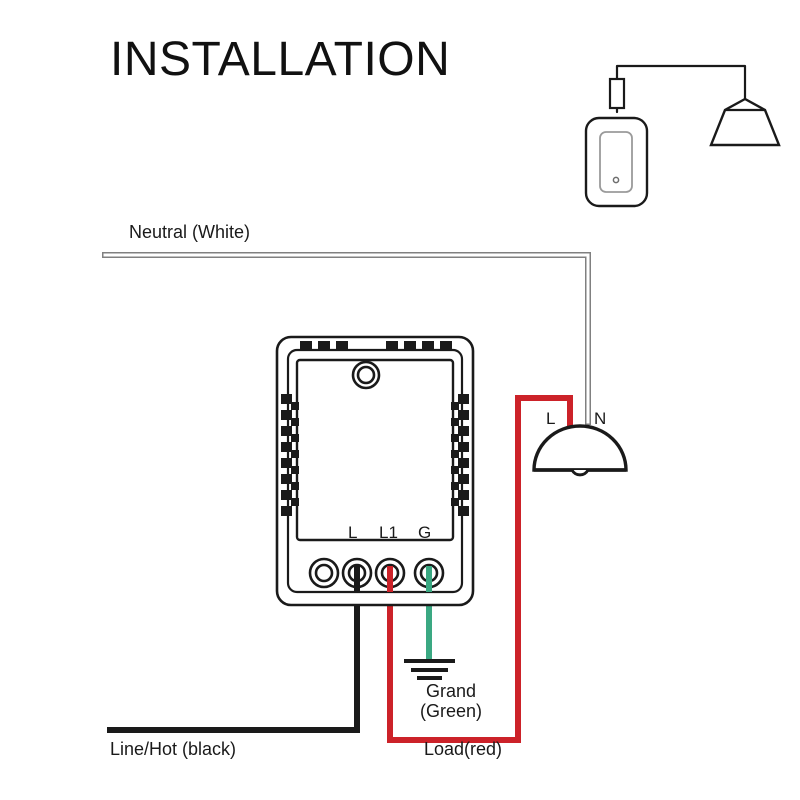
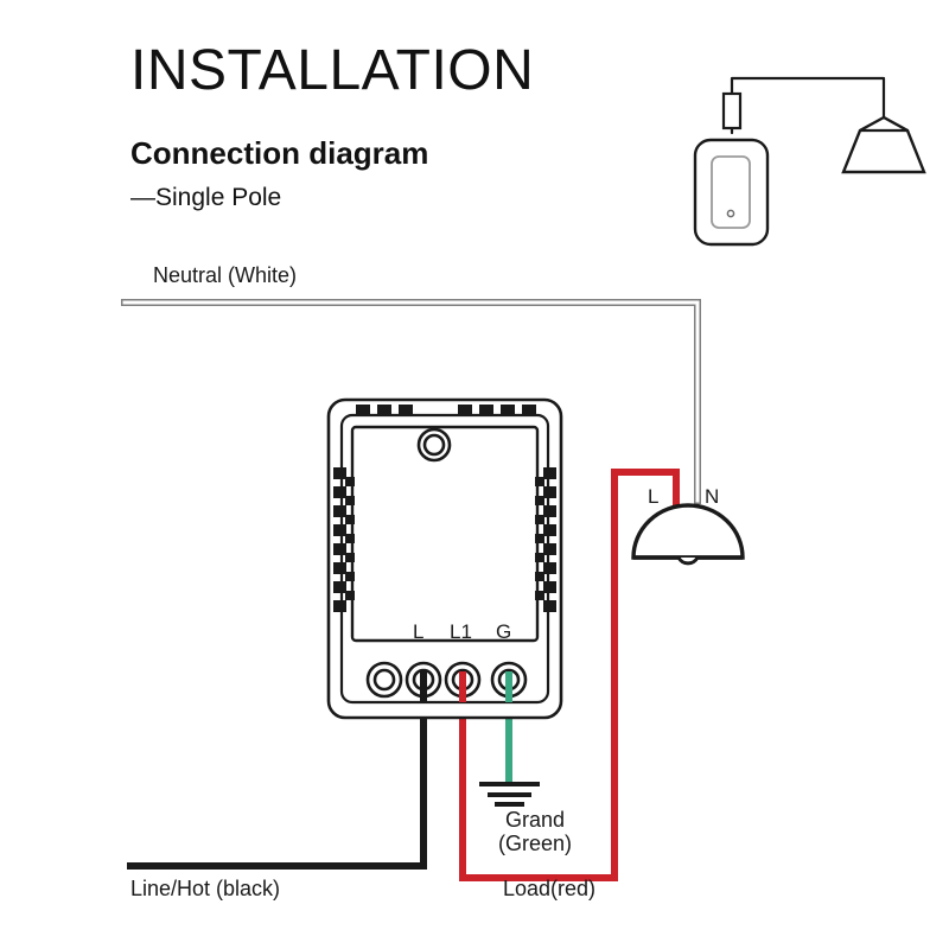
  INSTALLATION
+ Connection diagram
+ —Single Pole
  Neutral (White)
  Line/Hot (black)
  Load(red)
  Grand
  (Green)
  L
  L1
  G
  L
  N
